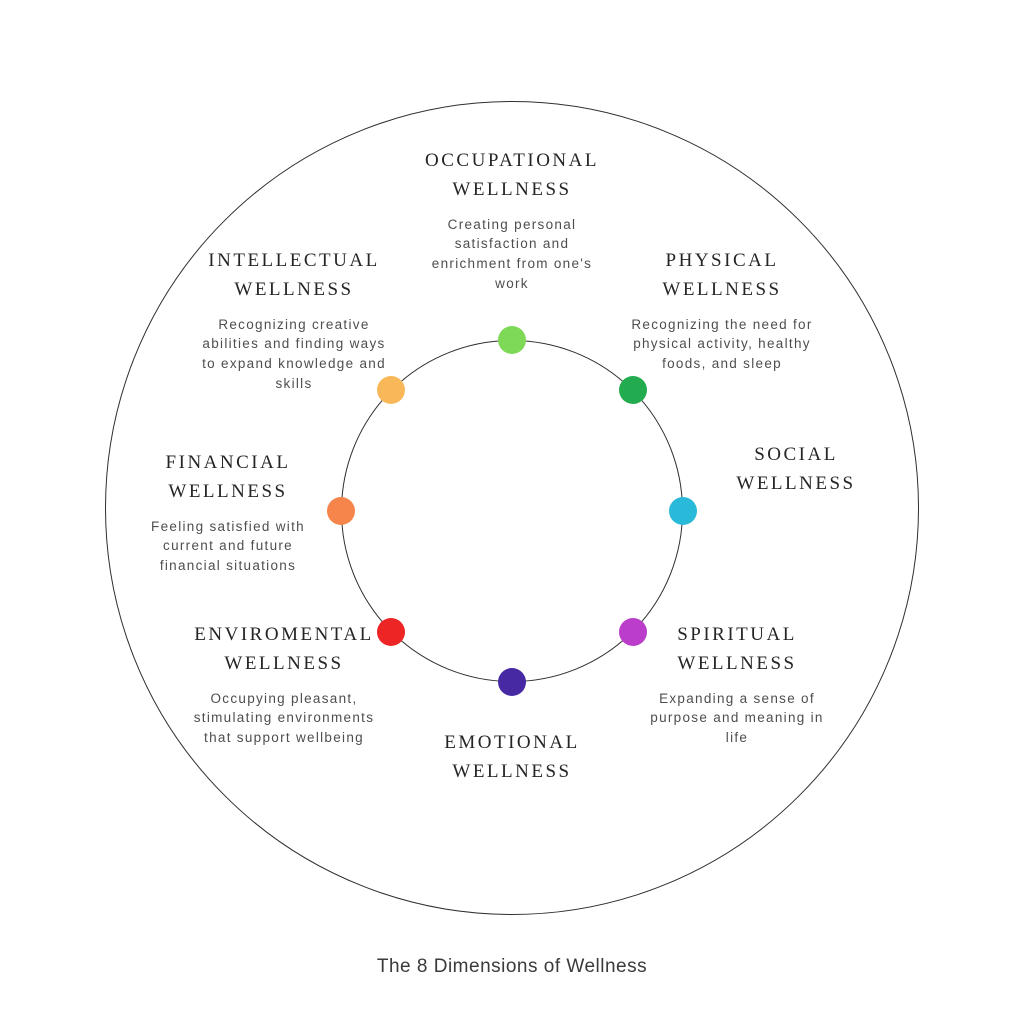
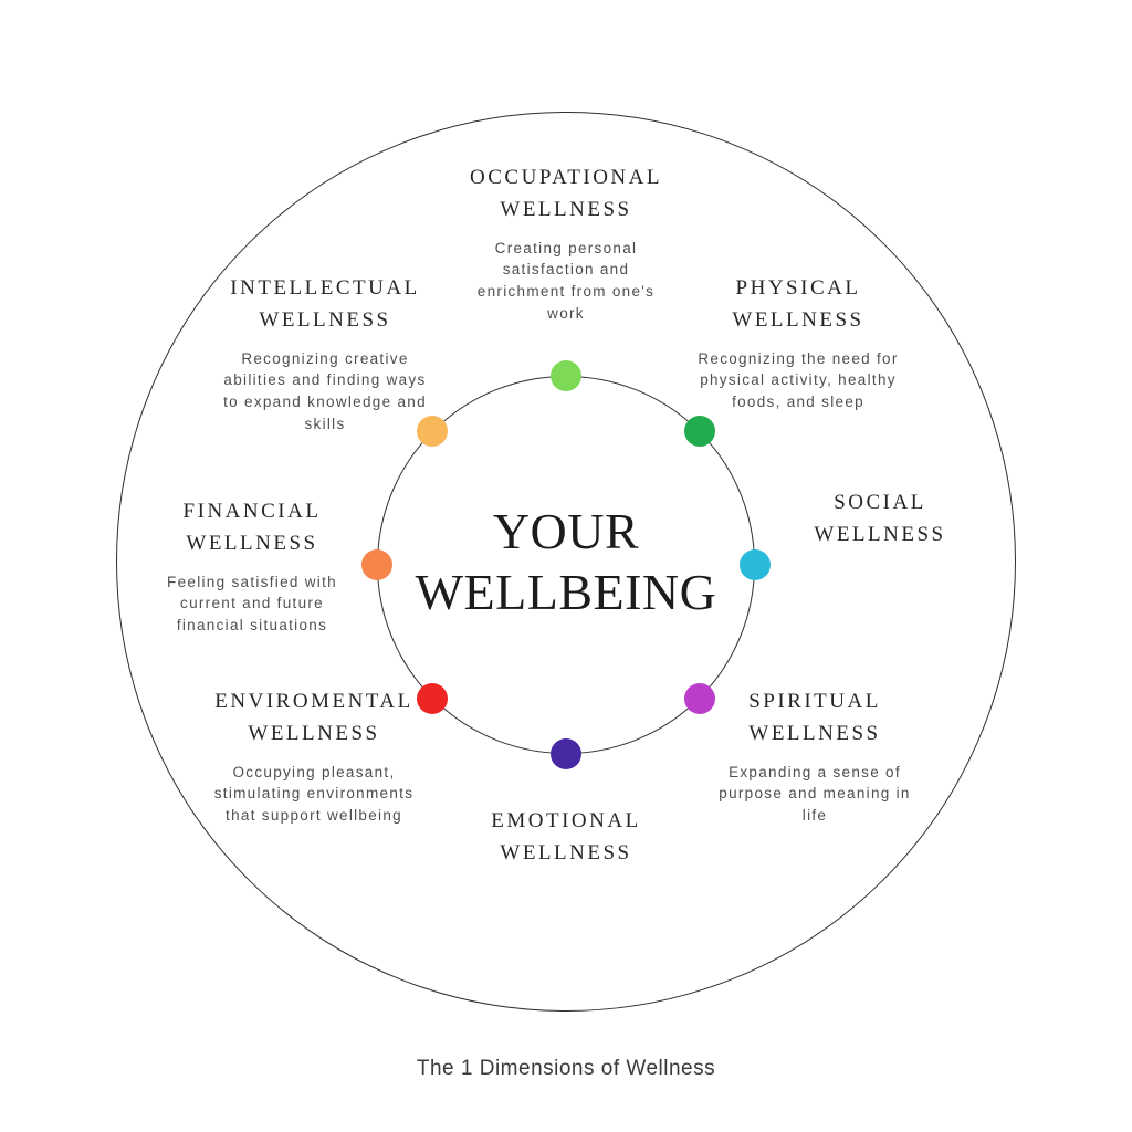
+ YOUR
+ WELLBEING
  OCCUPATIONAL
  WELLNESS
  Creating personal
  satisfaction and
  enrichment from one's
  work
  PHYSICAL
  WELLNESS
  Recognizing the need for
  physical activity, healthy
  foods, and sleep
  SOCIAL
  WELLNESS
  SPIRITUAL
  WELLNESS
  Expanding a sense of
  purpose and meaning in
  life
  EMOTIONAL
  WELLNESS
  ENVIROMENTAL
  WELLNESS
  Occupying pleasant,
  stimulating environments
  that support wellbeing
  FINANCIAL
  WELLNESS
  Feeling satisfied with
  current and future
  financial situations
  INTELLECTUAL
  WELLNESS
  Recognizing creative
  abilities and finding ways
  to expand knowledge and
  skills
- The 8 Dimensions of Wellness
+ The 1 Dimensions of Wellness
